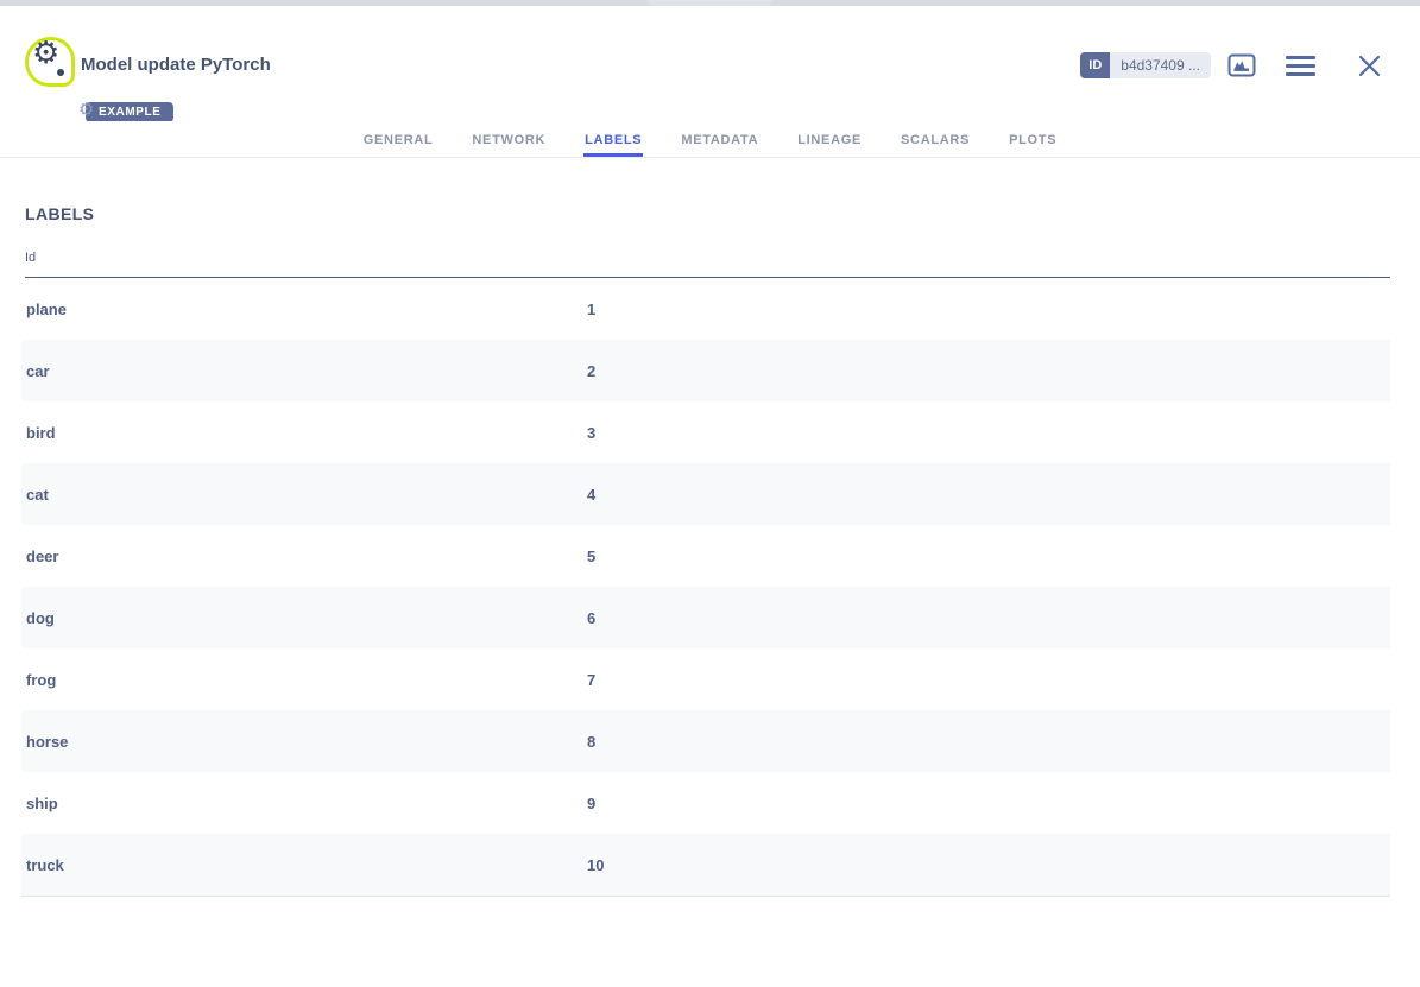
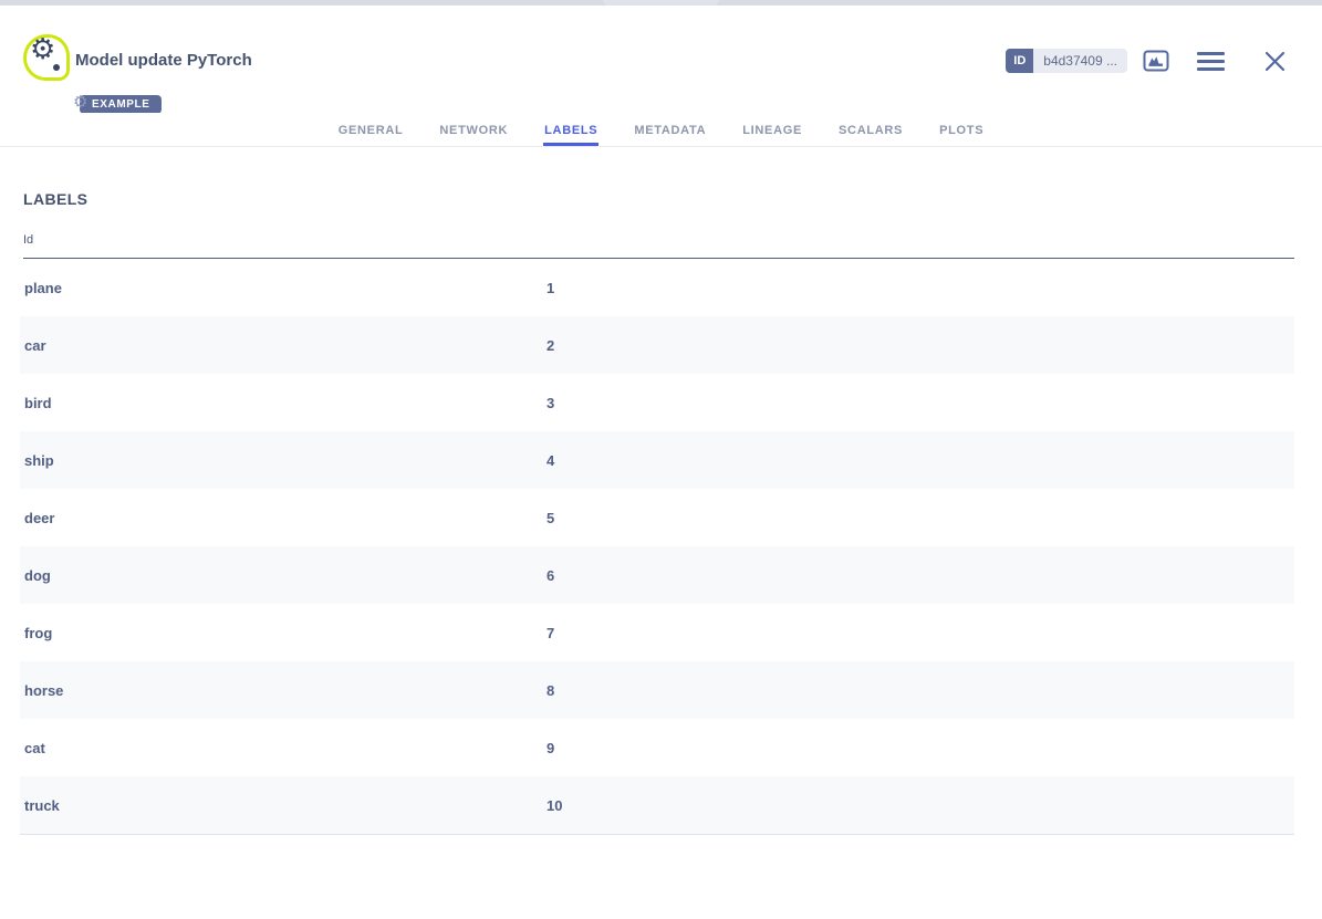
  ⚙
  Model update PyTorch
  ⚙
  EXAMPLE
  ID
  b4d37409 ...
  GENERAL
  NETWORK
  LABELS
  METADATA
  LINEAGE
  SCALARS
  PLOTS
  LABELS
  Id
  plane
  1
  car
  2
  bird
  3
- cat
+ ship
  4
  deer
  5
  dog
  6
  frog
  7
  horse
  8
- ship
+ cat
  9
  truck
  10
